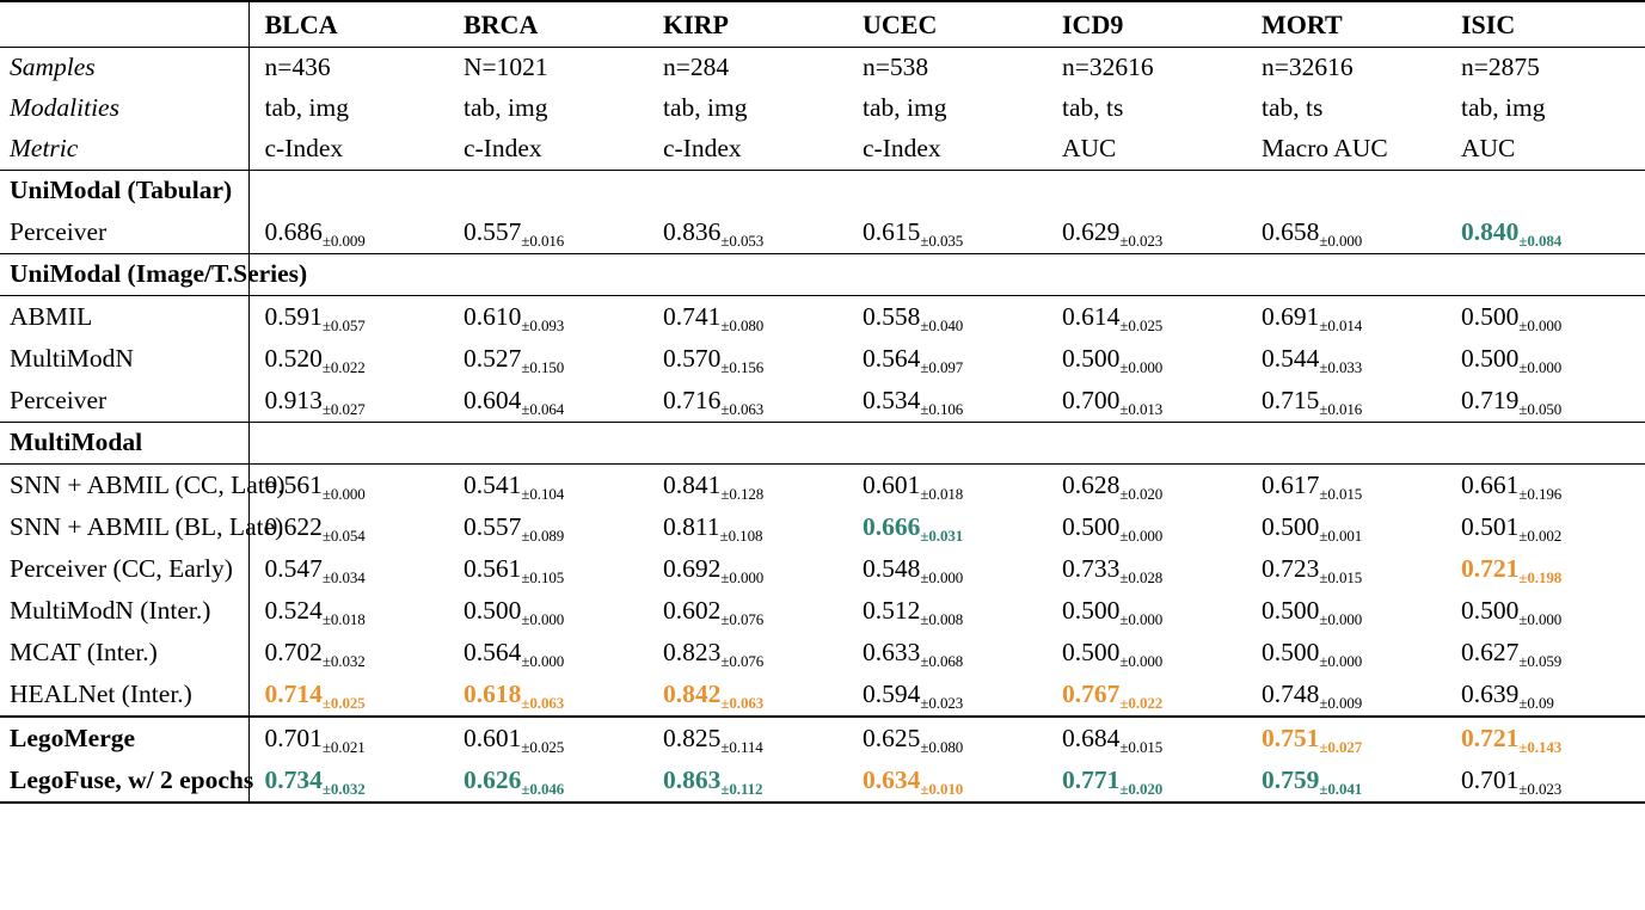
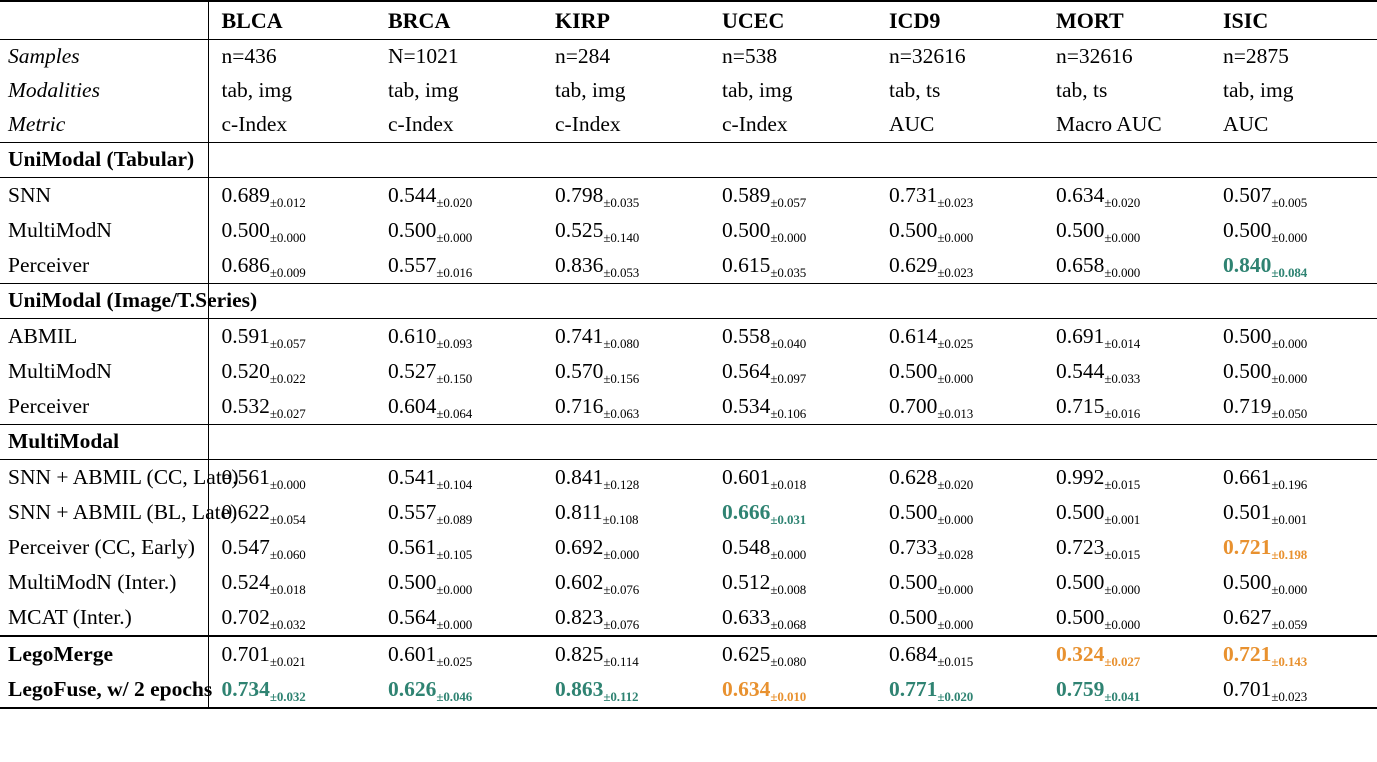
  	BLCA	BRCA	KIRP	UCEC	ICD9	MORT	ISIC
  Samples	n=436	N=1021	n=284	n=538	n=32616	n=32616	n=2875
  Modalities	tab, img	tab, img	tab, img	tab, img	tab, ts	tab, ts	tab, img
  Metric	c-Index	c-Index	c-Index	c-Index	AUC	Macro AUC	AUC
  UniModal (Tabular)
+ SNN	0.689±0.012	0.544±0.020	0.798±0.035	0.589±0.057	0.731±0.023	0.634±0.020	0.507±0.005
+ MultiModN	0.500±0.000	0.500±0.000	0.525±0.140	0.500±0.000	0.500±0.000	0.500±0.000	0.500±0.000
  Perceiver	0.686±0.009	0.557±0.016	0.836±0.053	0.615±0.035	0.629±0.023	0.658±0.000	0.840±0.084
  UniModal (Image/T.Seies)
  ABMIL	0.591±0.057	0.610±0.093	0.741±0.080	0.558±0.040	0.614±0.025	0.691±0.014	0.500±0.000
  MultiModN	0.520±0.022	0.527±0.150	0.570±0.156	0.564±0.097	0.500±0.000	0.544±0.033	0.500±0.000
- Perceiver	0.913±0.027	0.604±0.064	0.716±0.063	0.534±0.106	0.700±0.013	0.715±0.016	0.719±0.050
+ Perceiver	0.532±0.027	0.604±0.064	0.716±0.063	0.534±0.106	0.700±0.013	0.715±0.016	0.719±0.050
  MultiModal
- SNN + ABMIL (CC, Lat	0.561±0.000	0.541±0.104	0.841±0.128	0.601±0.018	0.628±0.020	0.617±0.015	0.661±0.196
+ SNN + ABMIL (CC, Lat	0.561±0.000	0.541±0.104	0.841±0.128	0.601±0.018	0.628±0.020	0.992±0.015	0.661±0.196
- SNN + ABMIL (BL, Lat	0.622±0.054	0.557±0.089	0.811±0.108	0.666±0.031	0.500±0.000	0.500±0.001	0.501±0.002
+ SNN + ABMIL (BL, Lat	0.622±0.054	0.557±0.089	0.811±0.108	0.666±0.031	0.500±0.000	0.500±0.001	0.501±0.001
- Perceiver (CC, Early)	0.547±0.034	0.561±0.105	0.692±0.000	0.548±0.000	0.733±0.028	0.723±0.015	0.721±0.198
+ Perceiver (CC, Early)	0.547±0.060	0.561±0.105	0.692±0.000	0.548±0.000	0.733±0.028	0.723±0.015	0.721±0.198
  MultiModN (Inter.)	0.524±0.018	0.500±0.000	0.602±0.076	0.512±0.008	0.500±0.000	0.500±0.000	0.500±0.000
  MCAT (Inter.)	0.702±0.032	0.564±0.000	0.823±0.076	0.633±0.068	0.500±0.000	0.500±0.000	0.627±0.059
- HEALNet (Inter.)	0.714±0.025	0.618±0.063	0.842±0.063	0.594±0.023	0.767±0.022	0.748±0.009	0.639±0.09
- LegoMerge	0.701±0.021	0.601±0.025	0.825±0.114	0.625±0.080	0.684±0.015	0.751±0.027	0.721±0.143
+ LegoMerge	0.701±0.021	0.601±0.025	0.825±0.114	0.625±0.080	0.684±0.015	0.324±0.027	0.721±0.143
  LegoFuse, w/ 2 epochs	0.734±0.032	0.626±0.046	0.863±0.112	0.634±0.010	0.771±0.020	0.759±0.041	0.701±0.023
